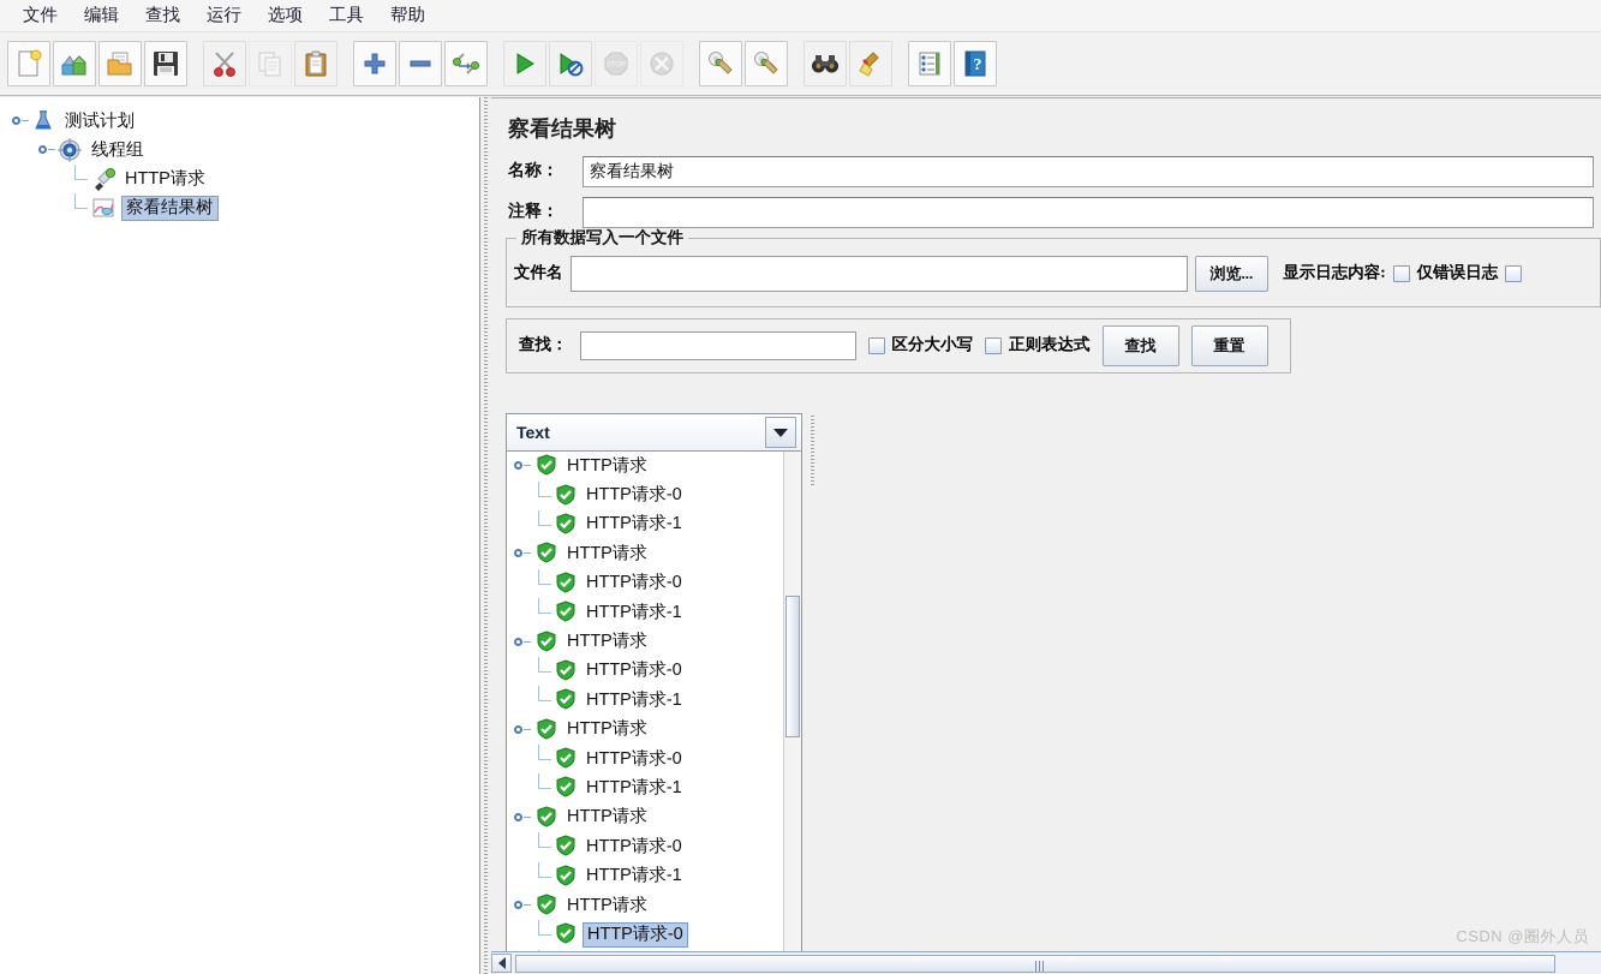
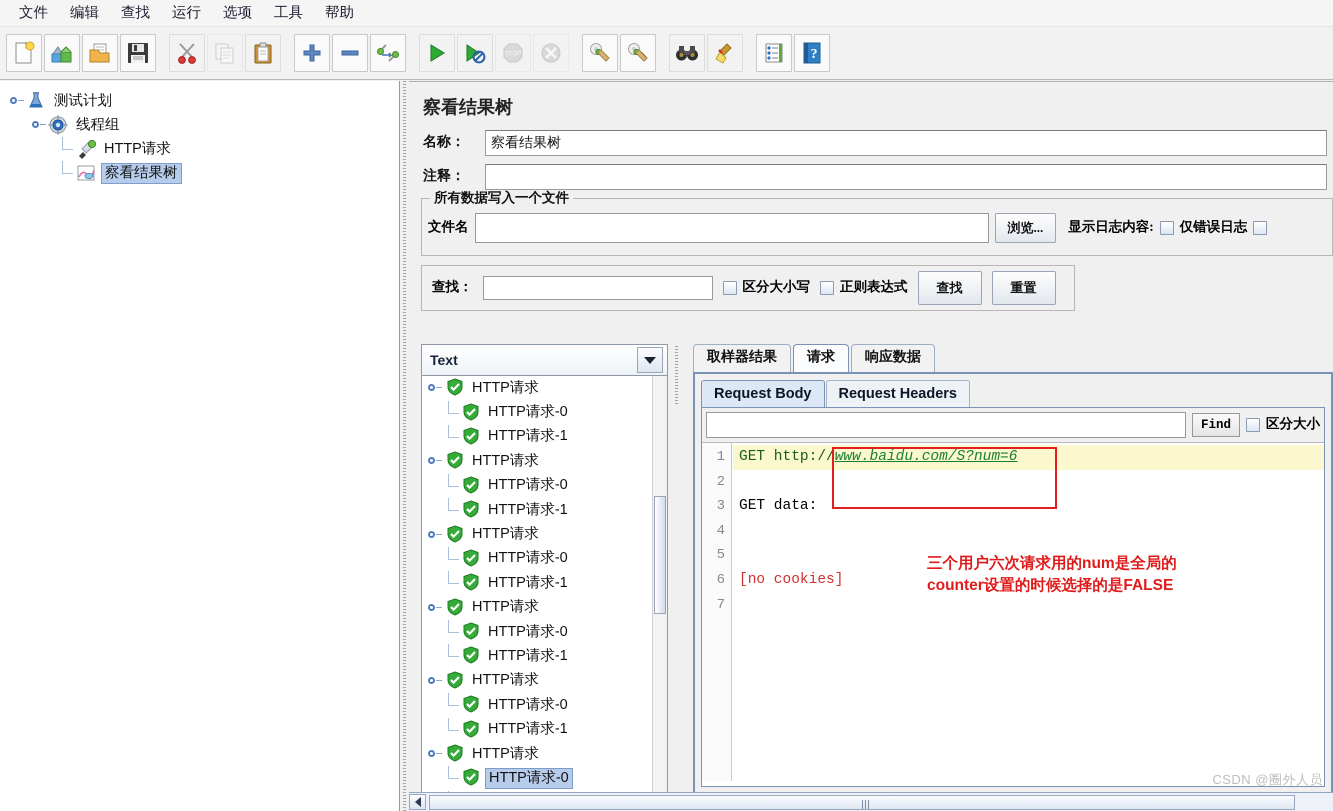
  文件
  编辑
  查找
  运行
  选项
  工具
  帮助
  ?
  测试计划
  线程组
  HTTP请求
  察看结果树
  察看结果树
  名称：
  察看结果树
  注释：
  所有数据写入一个文件
  文件名
  浏览...
  显示日志内容:
  仅错误日志
  查找：
  区分大小写
  正则表达式
  查找
  重置
  Text
  HTTP请求
  HTTP请求-0
  HTTP请求-1
  HTTP请求
  HTTP请求-0
  HTTP请求-1
  HTTP请求
  HTTP请求-0
  HTTP请求-1
  HTTP请求
  HTTP请求-0
  HTTP请求-1
  HTTP请求
  HTTP请求-0
  HTTP请求-1
  HTTP请求
  HTTP请求-0
+ 取样器结果
+ 请求
+ 响应数据
+ Request Body
+ Request Headers
+ Find
+ 区分大小
+ 1
+ 2
+ 3
+ 4
+ 5
+ 6
+ 7
+ GET http://www.baidu.com/S?num=6
+ GET data:
+ [no cookies]
+ 三个用户六次请求用的num是全局的
+ counter设置的时候选择的是FALSE
  CSDN @圈外人员
